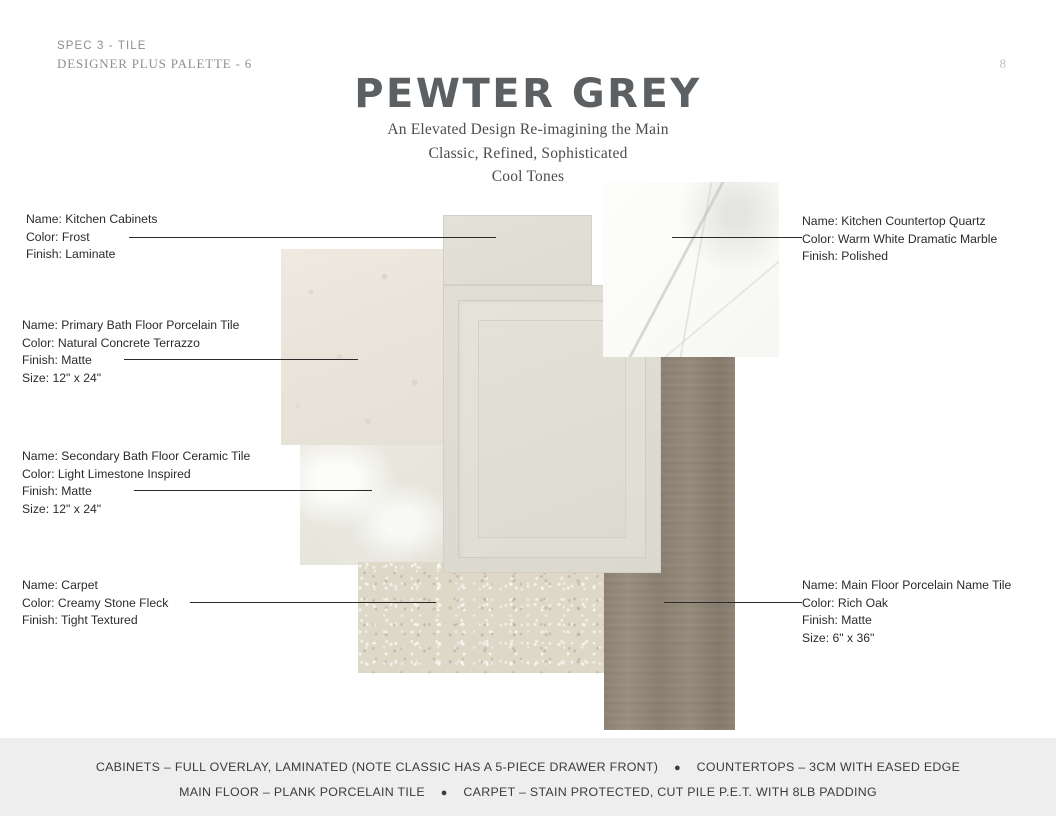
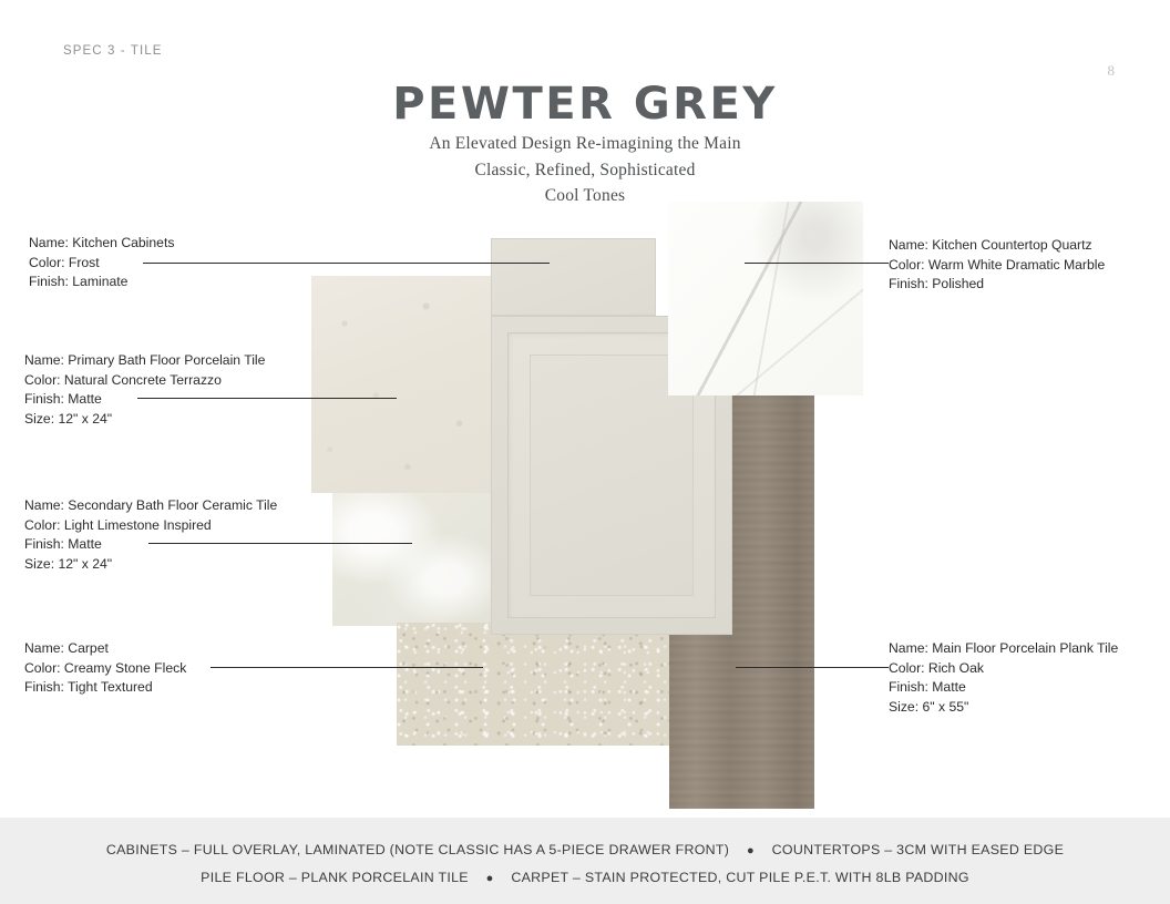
  SPEC 3 - TILE
- DESIGNER PLUS PALETTE - 6
  8
  PEWTER GREY
  An Elevated Design Re-imagining the Main
  Classic, Refined, Sophisticated
  Cool Tones
  Name: Kitchen Cabinets
  Color: Frost
  Finish: Laminate
  Name: Primary Bath Floor Porcelain Tile
  Color: Natural Concrete Terrazzo
  Finish: Matte
  Size: 12" x 24"
  Name: Secondary Bath Floor Ceramic Tile
  Color: Light Limestone Inspired
  Finish: Matte
  Size: 12" x 24"
  Name: Carpet
  Color: Creamy Stone Fleck
  Finish: Tight Textured
  Name: Kitchen Countertop Quartz
  Color: Warm White Dramatic Marble
  Finish: Polished
- Name: Main Floor Porcelain Name Tile
+ Name: Main Floor Porcelain Plank Tile
  Color: Rich Oak
  Finish: Matte
- Size: 6" x 36"
+ Size: 6" x 55"
  CABINETS – FULL OVERLAY, LAMINATED (NOTE CLASSIC HAS A 5-PIECE DRAWER FRONT) ● COUNTERTOPS – 3CM WITH EASED EDGE
- MAIN FLOOR – PLANK PORCELAIN TILE ● CARPET – STAIN PROTECTED, CUT PILE P.E.T. WITH 8LB PADDING
+ PILE FLOOR – PLANK PORCELAIN TILE ● CARPET – STAIN PROTECTED, CUT PILE P.E.T. WITH 8LB PADDING
